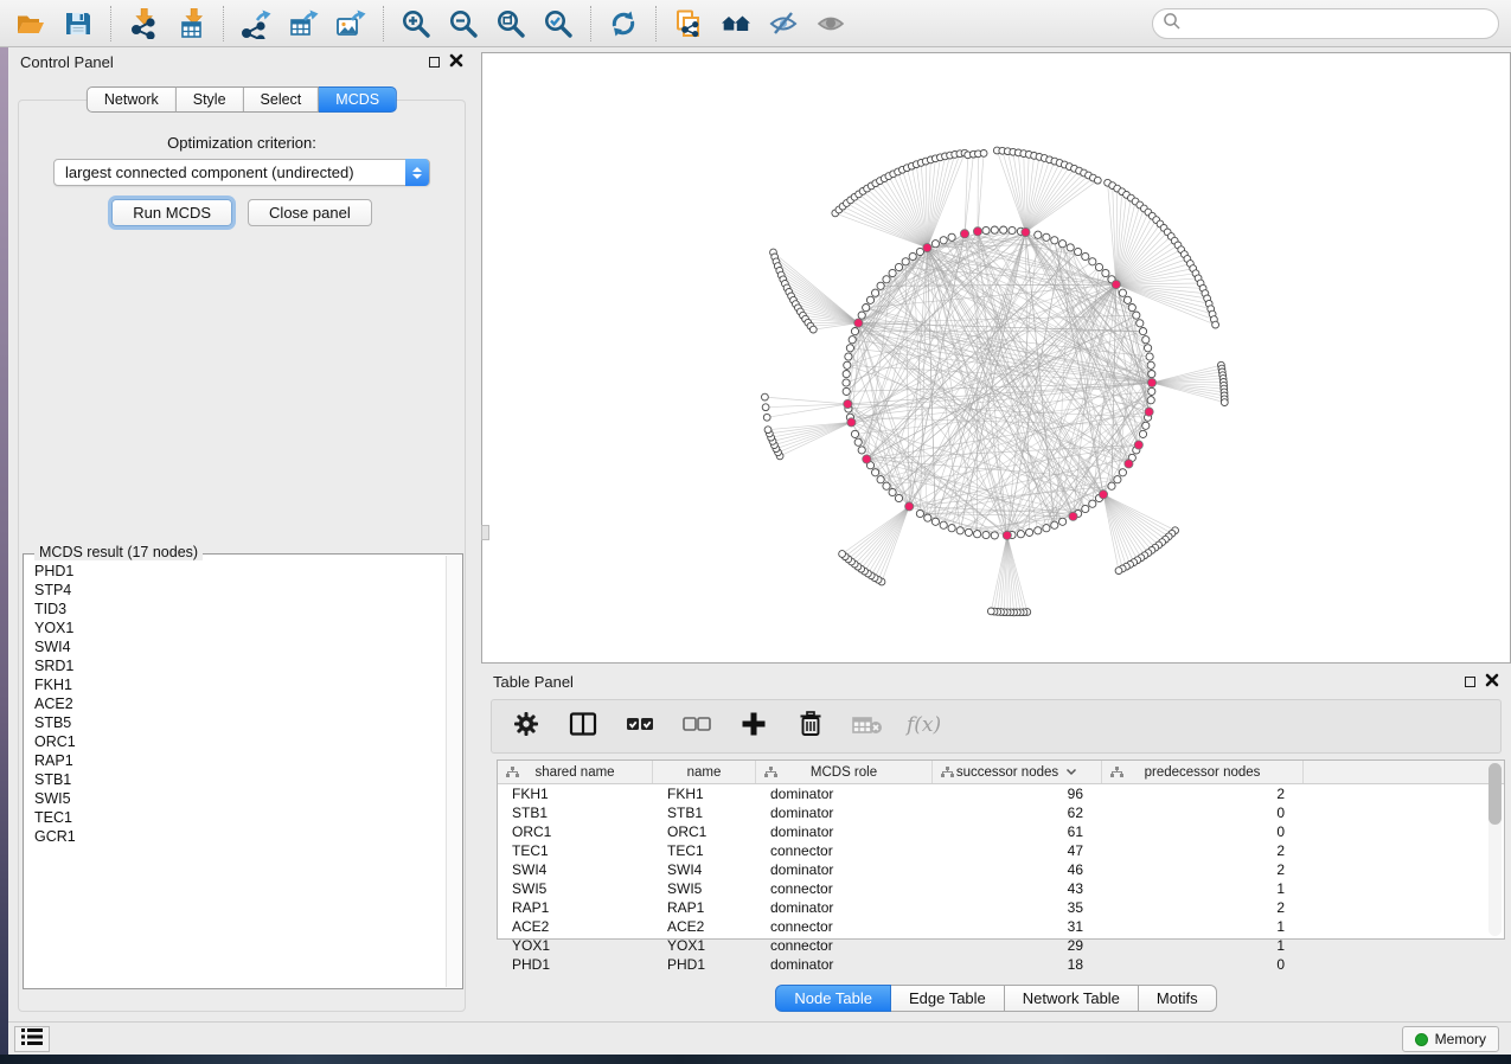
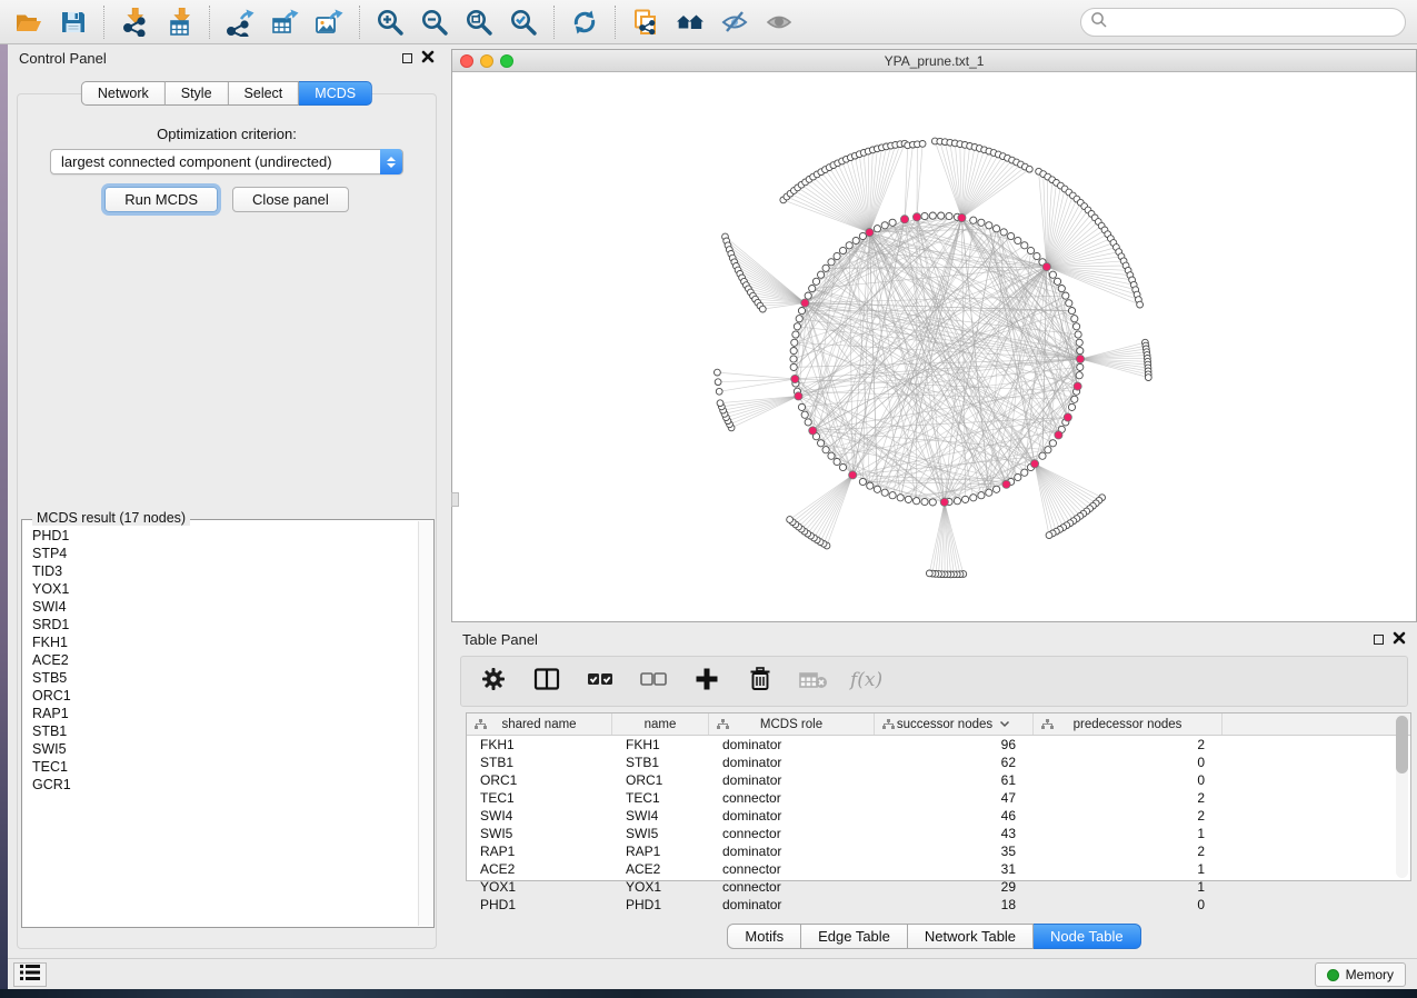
  Control Panel
  Network
  Style
  Select
  MCDS
  Optimization criterion:
  largest connected component (undirected)
  Run MCDS
  Close panel
  MCDS result (17 nodes)
  PHD1
  STP4
  TID3
  YOX1
  SWI4
  SRD1
  FKH1
  ACE2
  STB5
  ORC1
  RAP1
  STB1
  SWI5
  TEC1
  GCR1
+ YPA_prune.txt_1
  Table Panel
  f(x)
  shared name
  name
  MCDS role
  successor nodes
  predecessor nodes
  FKH1
  FKH1
  dominator
  96
  2
  STB1
  STB1
  dominator
  62
  0
  ORC1
  ORC1
  dominator
  61
  0
  TEC1
  TEC1
  connector
  47
  2
  SWI4
  SWI4
  dominator
  46
  2
  SWI5
  SWI5
  connector
  43
  1
  RAP1
  RAP1
  dominator
  35
  2
  ACE2
  ACE2
  connector
  31
  1
  YOX1
  YOX1
  connector
  29
  1
  PHD1
  PHD1
  dominator
  18
  0
- Node Table
+ Motifs
  Edge Table
  Network Table
- Motifs
+ Node Table
  Memory
